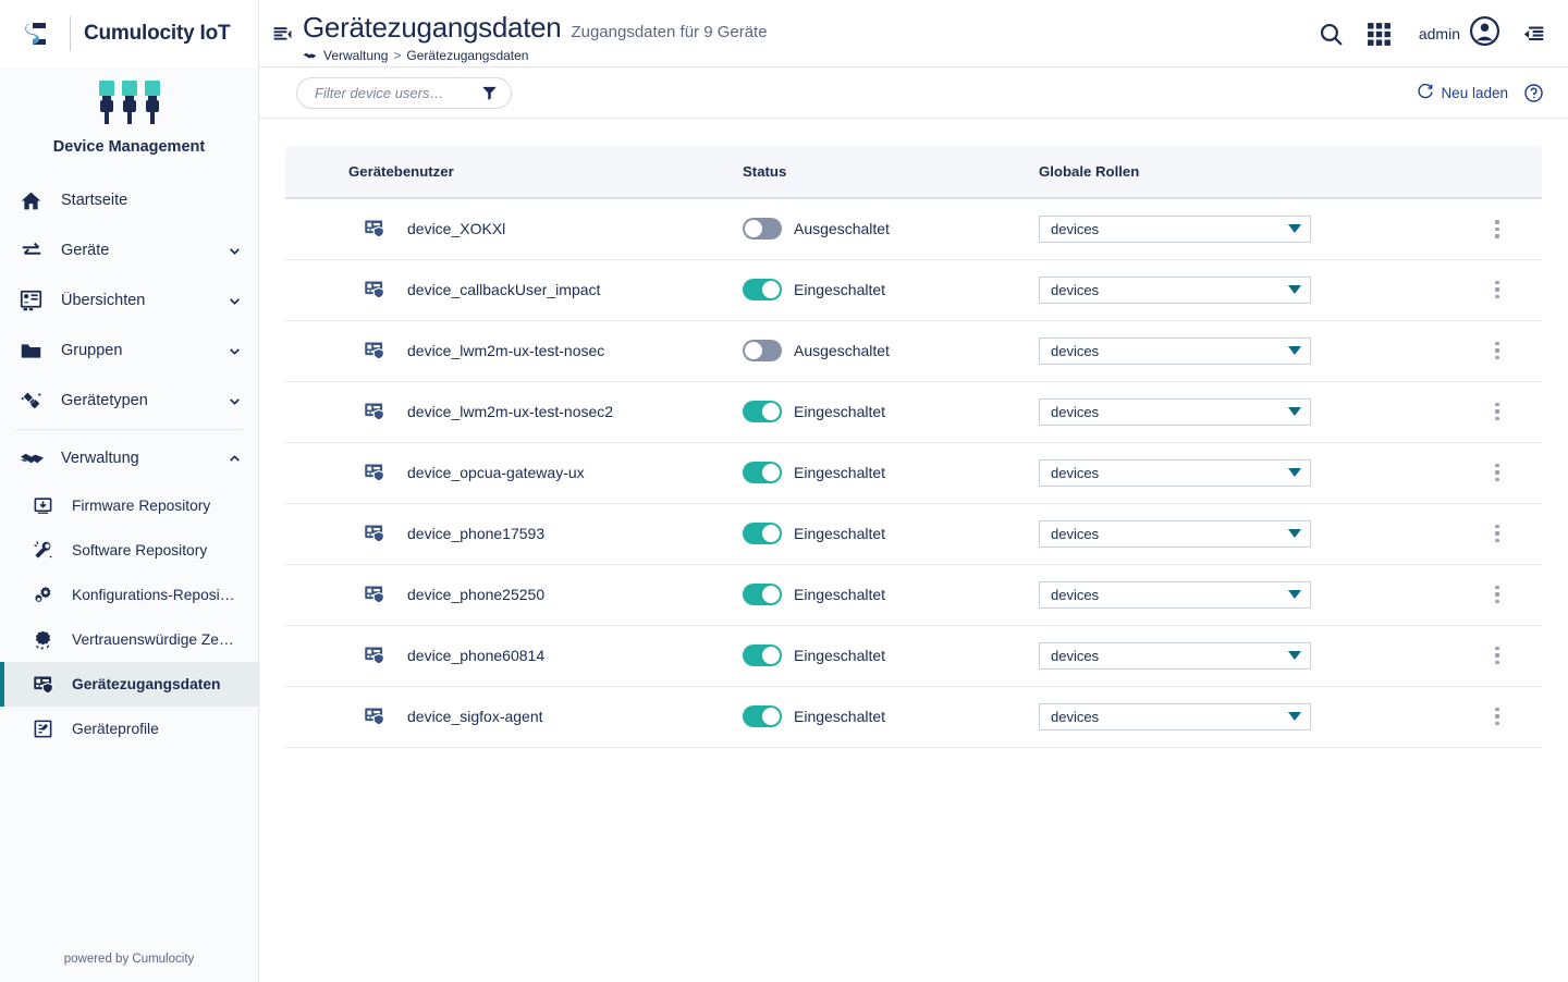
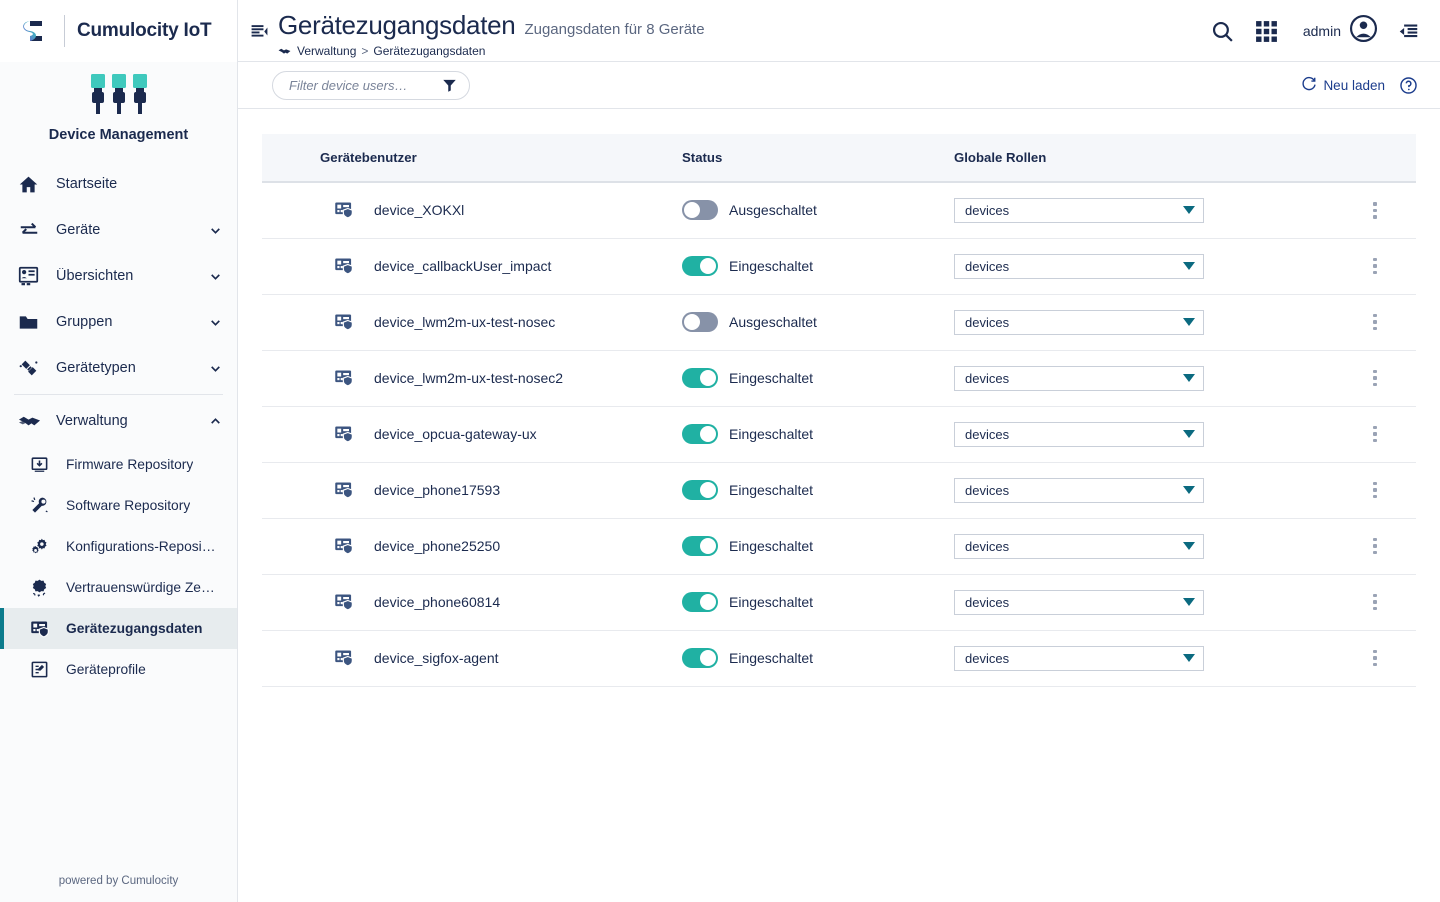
  Cumulocity IoT
  Device Management
  Startseite
  Geräte
  Übersichten
  Gruppen
  Gerätetypen
  Verwaltung
  Firmware Repository
  Software Repository
  Konfigurations-Reposi…
  Vertrauenswürdige Ze…
  Gerätezugangsdaten
  Geräteprofile
  powered by Cumulocity
  Gerätezugangsdaten
- Zugangsdaten für 9 Geräte
+ Zugangsdaten für 8 Geräte
  Verwaltung
  >
  Gerätezugangsdaten
  admin
  Filter device users…
  Neu laden
  Gerätebenutzer	Status	Globale Rollen
  device_XOKXl	Ausgeschaltet	devices
  device_callbackUser_impact	Eingeschaltet	devices
  device_lwm2m-ux-test-nosec	Ausgeschaltet	devices
  device_lwm2m-ux-test-nosec2	Eingeschaltet	devices
  device_opcua-gateway-ux	Eingeschaltet	devices
  device_phone17593	Eingeschaltet	devices
  device_phone25250	Eingeschaltet	devices
  device_phone60814	Eingeschaltet	devices
  device_sigfox-agent	Eingeschaltet	devices
